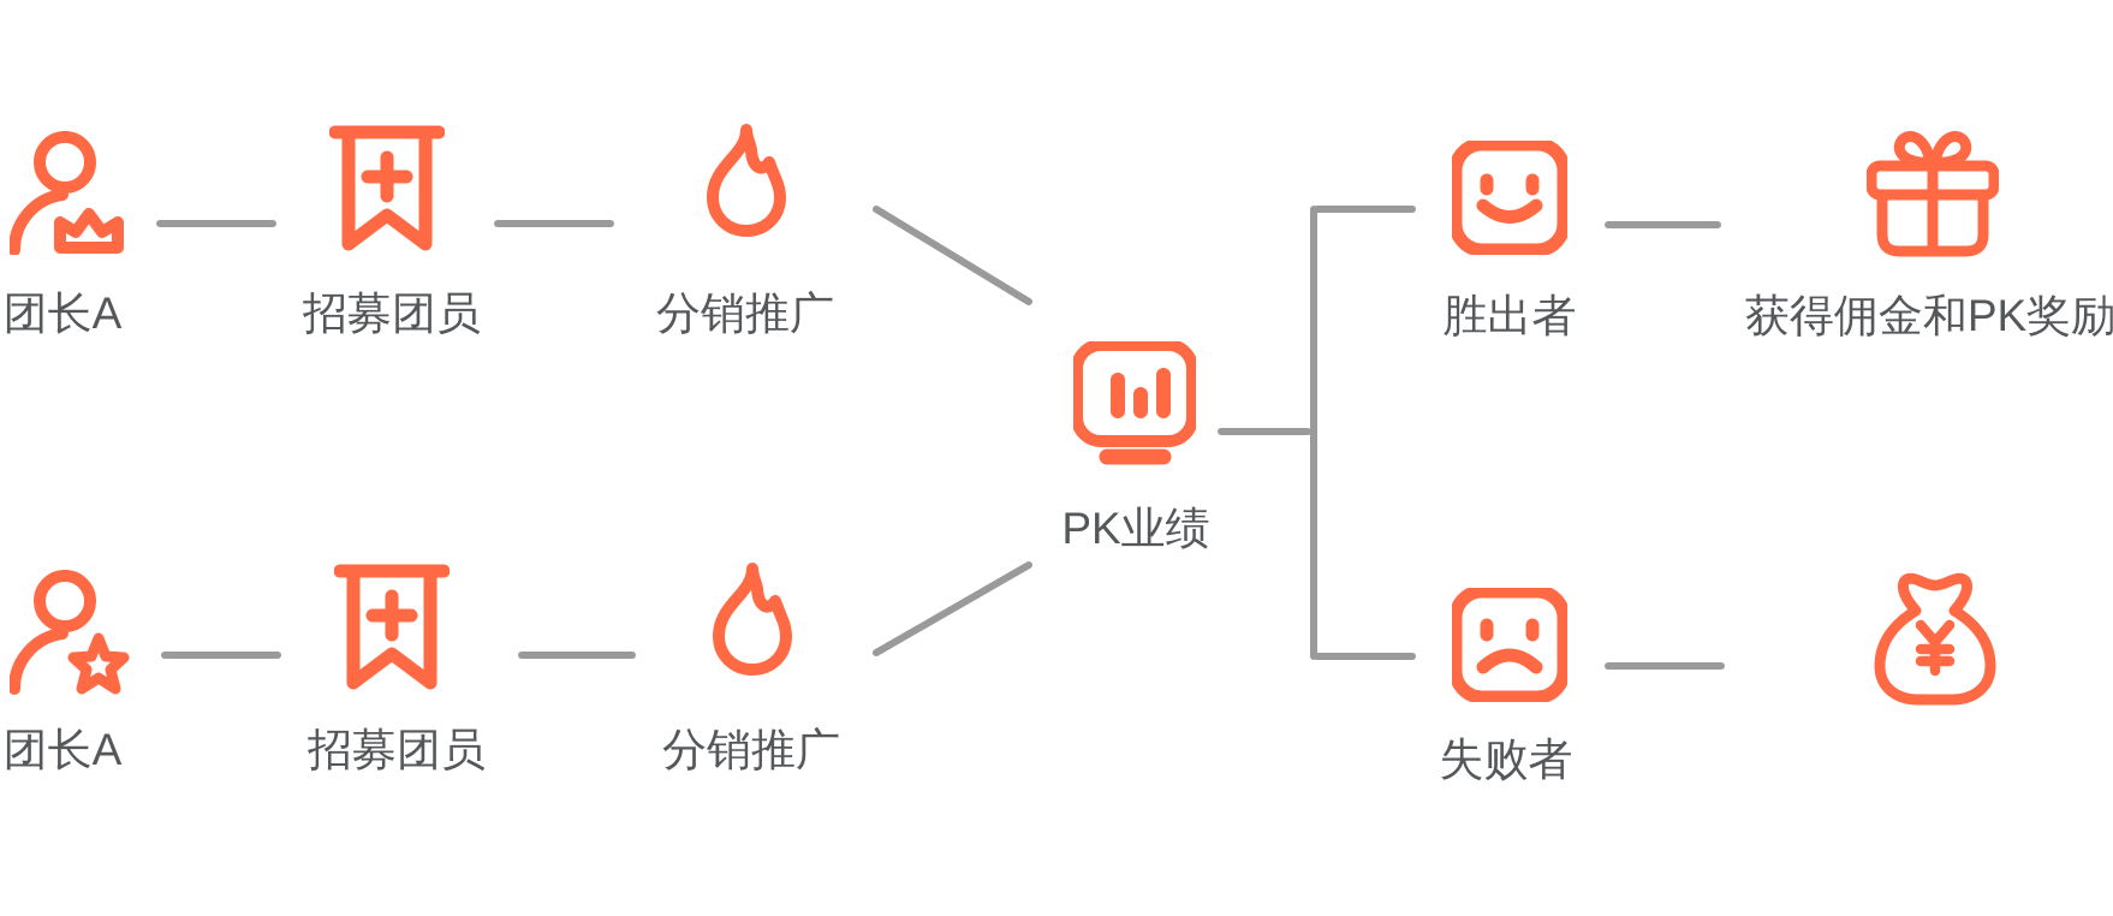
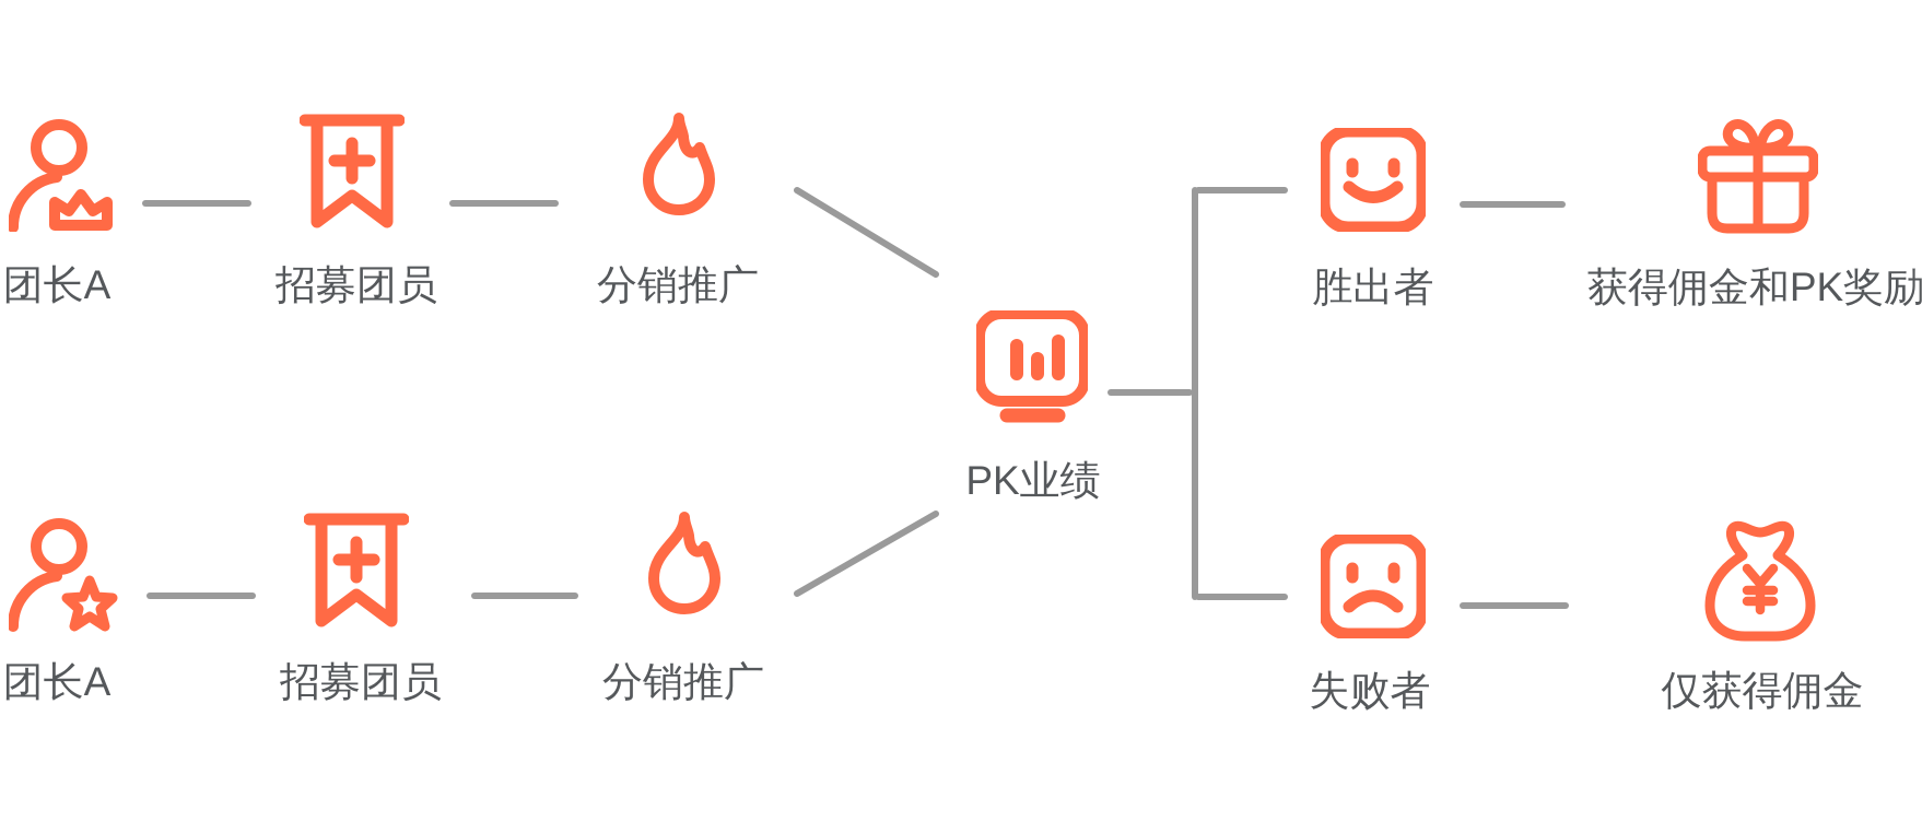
  团长A
  招募团员
  分销推广
  团长A
  招募团员
  分销推广
  PK业绩
  胜出者
  获得佣金和PK奖励
  失败者
+ 仅获得佣金
